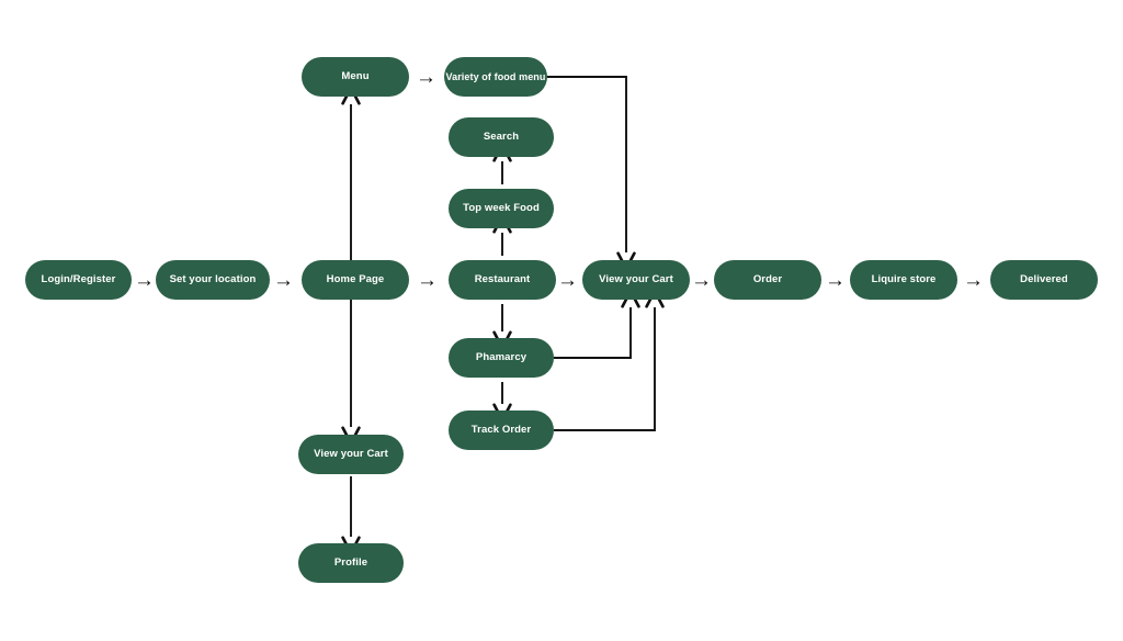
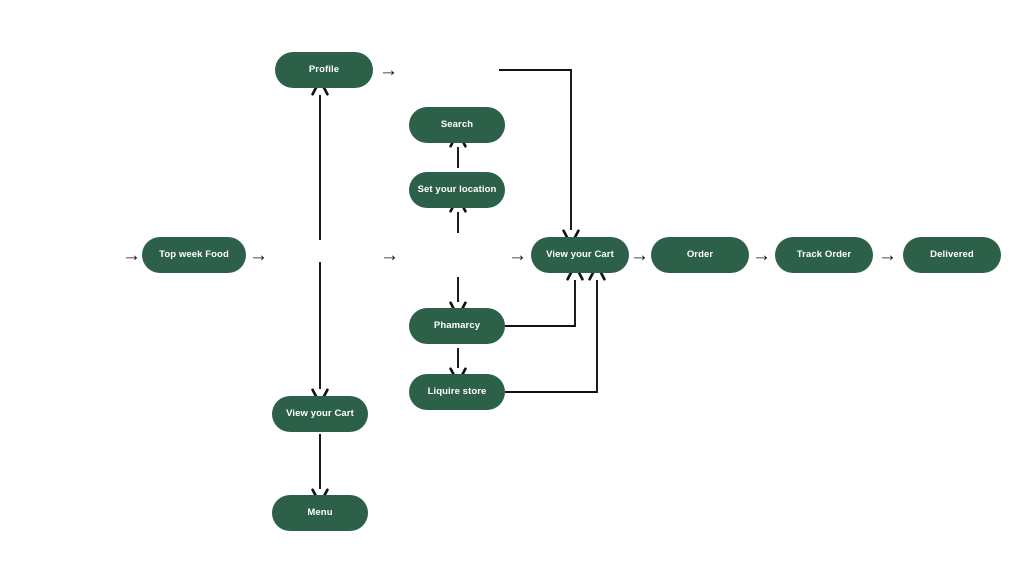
- Login/Register
- Set your location
+ Top week Food
- Home Page
- Restaurant
  View your Cart
  Order
- Liquire store
+ Track Order
  Delivered
- Menu
+ Profile
- Variety of food menu
  Search
- Top week Food
+ Set your location
  Phamarcy
- Track Order
+ Liquire store
  View your Cart
- Profile
+ Menu
  →
  →
  →
  →
  →
  →
  →
  →
